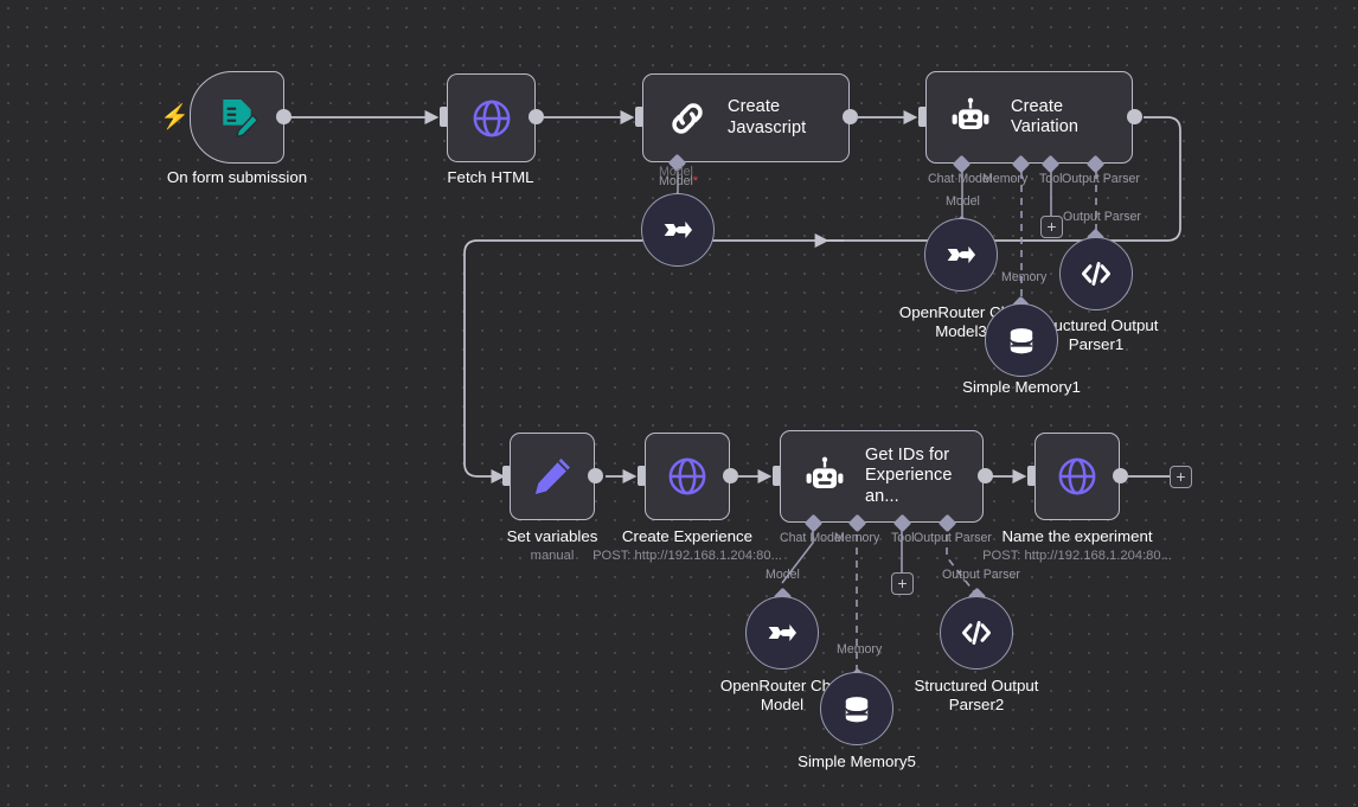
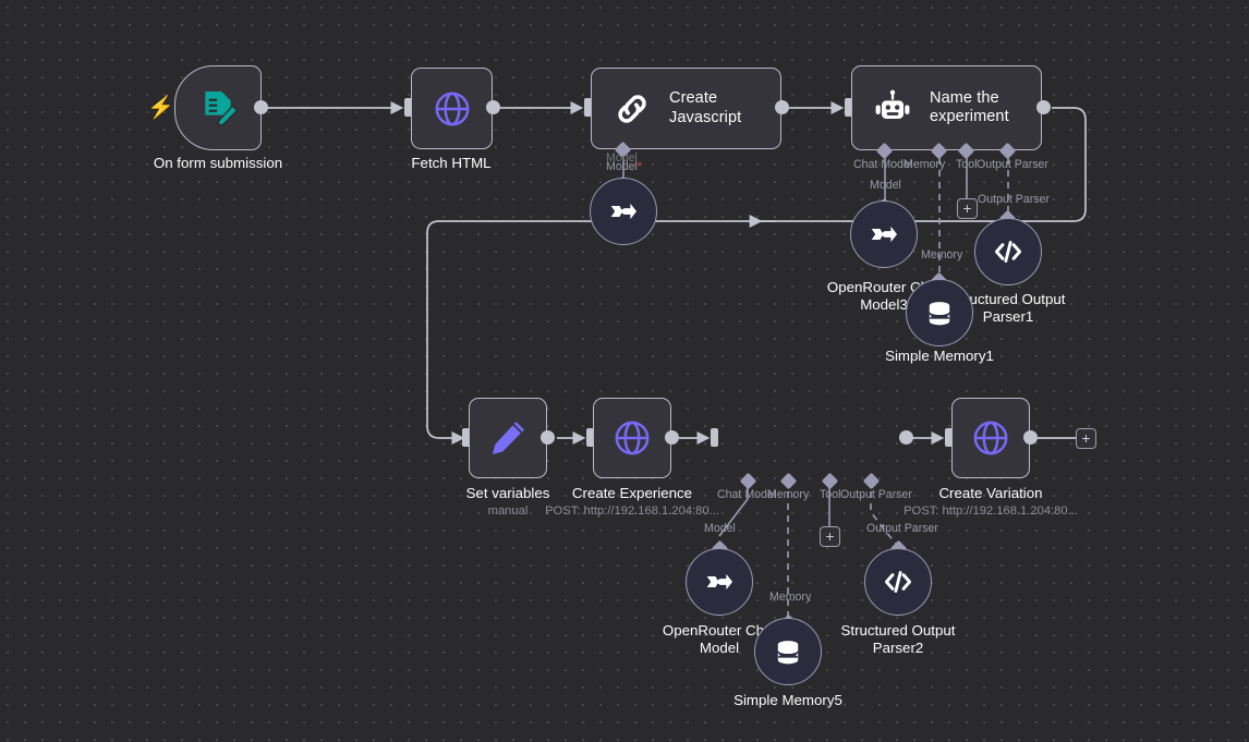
  ⚡
  On form submission
  Fetch HTML
  Create Javascript
  Model
  Model
- Create Variation
+ Name the experiment
  Chat Model
  Memory
  Tool
  Output Parser
  Model
  Output Parser
  Memory
  +
  OpenRouter
  Model3
  uctured Output
  Parser1
  Simple Memory1
  Set variables
  manual
  Create Experience
  POST: http://192.168.1.204:80...
- Get IDs for Experience an...
  Chat Model
  Memory
  Tool
  Output Parser
  Model
  Output Parser
  Memory
  +
- Name the experiment
+ Create Variation
  POST: http://192.168.1.204:80...
  +
  OpenRouter C
  Model
  Structured Output
  Parser2
  Simple Memory5
